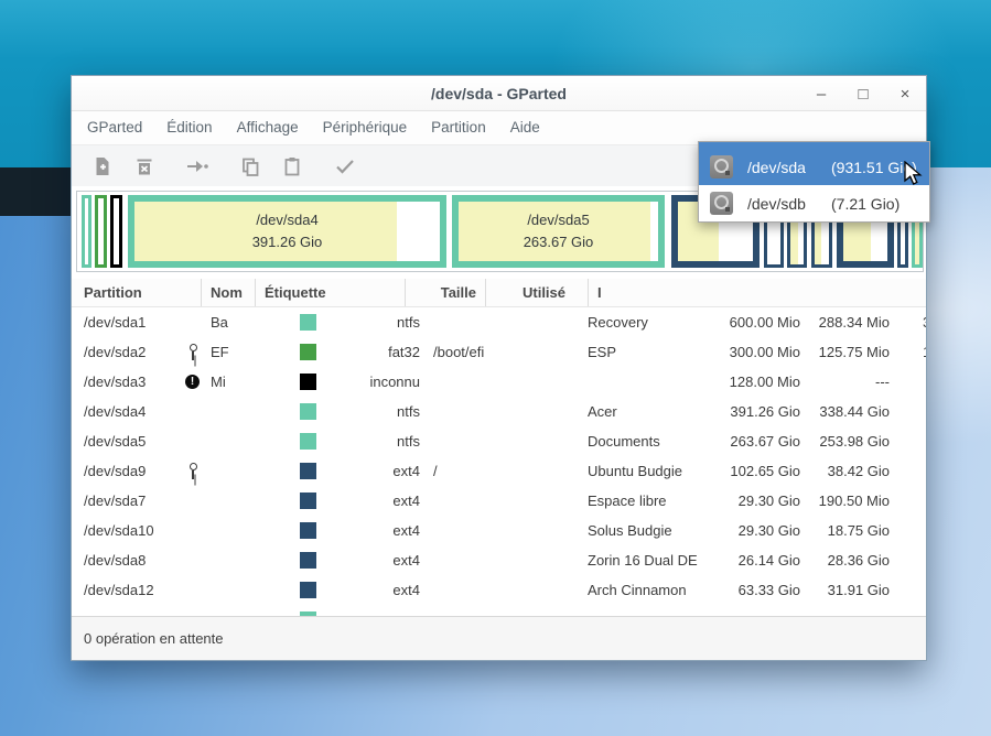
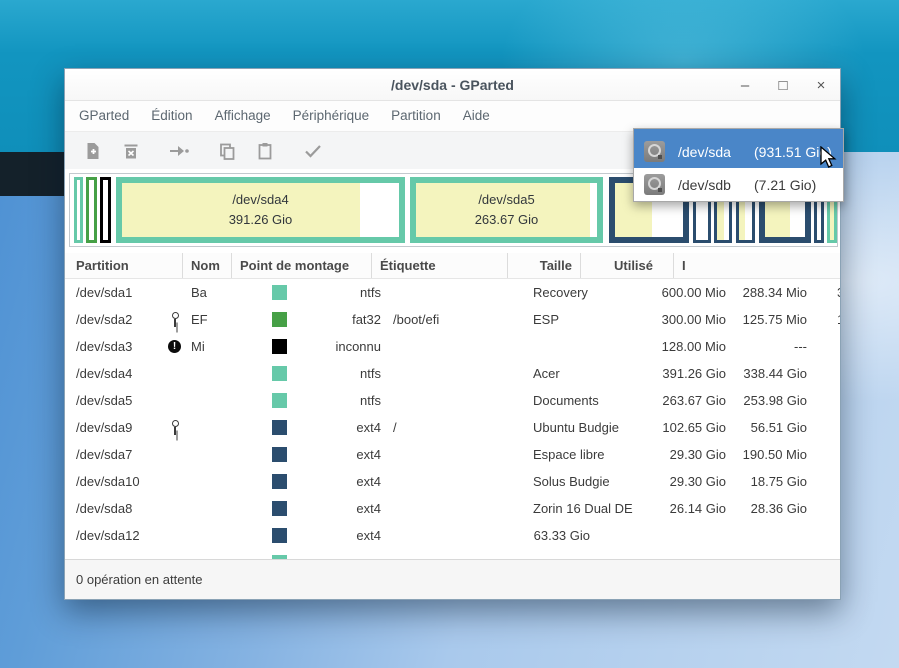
  /dev/sda - GParted
  –
  □
  ×
  GParted
  Édition
  Affichage
  Périphérique
  Partition
  Aide
  /dev/sda4
  391.26 Gio
  /dev/sda5
  263.67 Gio
  Partition
  Nom
+ Point de montage
  Étiquette
  Taille
  Utilisé
  I
  /dev/sda1
  Ba
  ntfs
  Recovery
  600.00 Mio
  288.34 Mio
  /dev/sda2
  EF
  fat32
  /boot/efi
  ESP
  300.00 Mio
  125.75 Mio
  /dev/sda3
  !
  Mi
  inconnu
  128.00 Mio
  ---
  /dev/sda4
  ntfs
  Acer
  391.26 Gio
  338.44 Gio
  /dev/sda5
  ntfs
  Documents
  263.67 Gio
  253.98 Gio
  /dev/sda9
  ext4
  /
  Ubuntu Budgie
  102.65 Gio
- 38.42 Gio
+ 56.51 Gio
  /dev/sda7
  ext4
  Espace libre
  29.30 Gio
  190.50 Mio
  /dev/sda10
  ext4
  Solus Budgie
  29.30 Gio
  18.75 Gio
  /dev/sda8
  ext4
  Zorin 16 Dual DE
  26.14 Gio
  28.36 Gio
  /dev/sda12
  ext4
- Arch Cinnamon
  63.33 Gio
- 31.91 Gio
  0 opération en attente
  /dev/sda
  (931.51 Gi)
  /dev/sdb
  (7.21 Gio)
